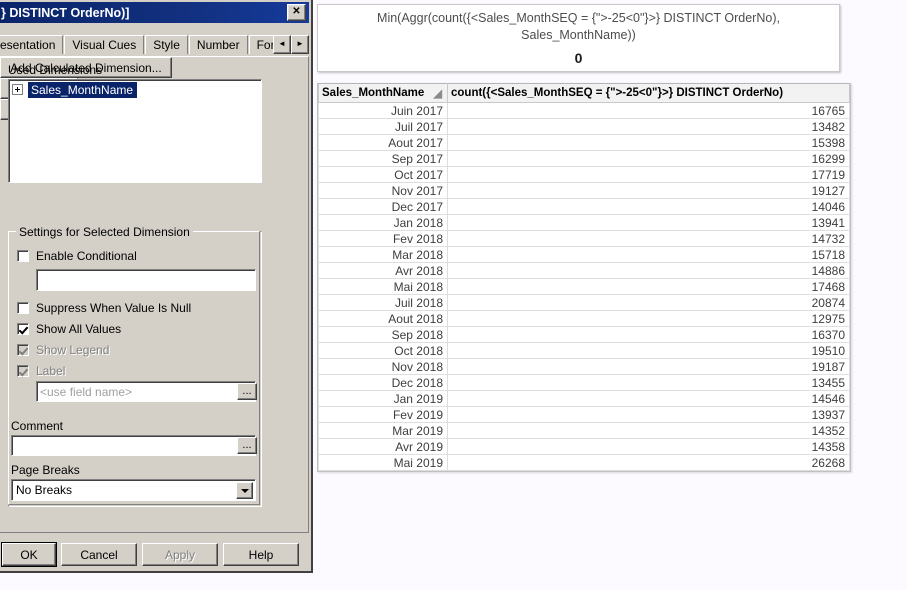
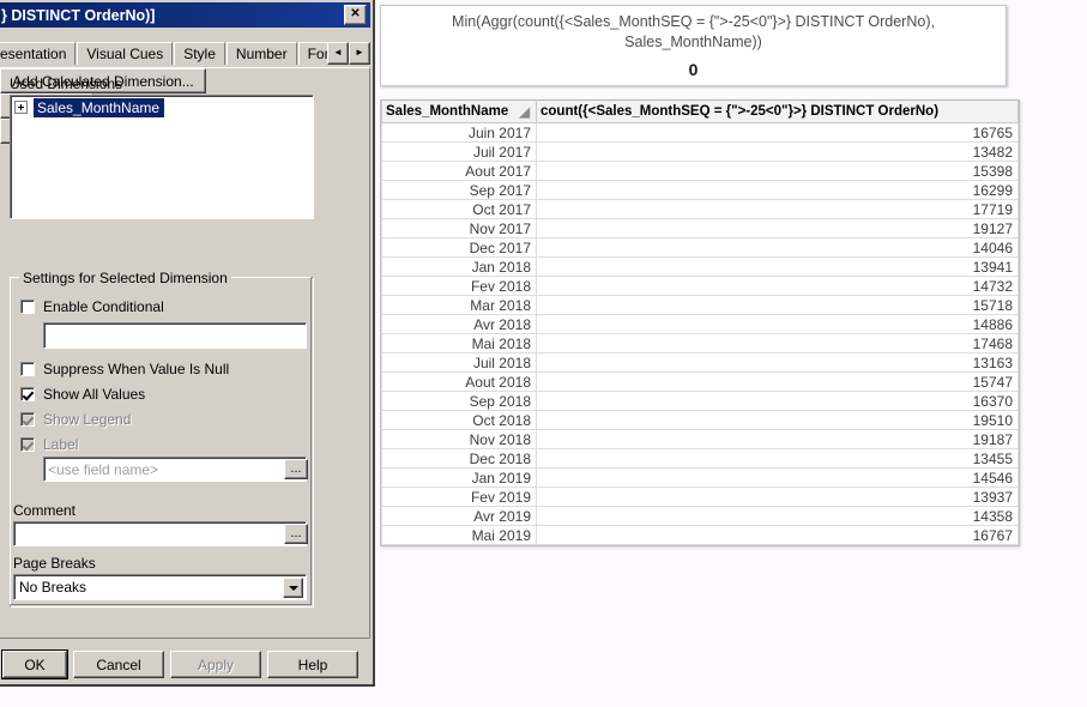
  } DISTINCT OrderNo)]
  ✕
  esentation
  Visual Cues
  Style
  Number
  ◄
  ►
  Used Dimensions
  Sales_MonthName
  Add Calculated Dimension...
  Settings for Selected Dimension
  Enable Conditional
  Suppress When Value Is Null
  Show All Values
  Show Legend
  Label
  <use field name>
  ...
  Comment
  ...
  Page Breaks
  No Breaks
  OK
  Cancel
  Apply
  Help
  Min(Aggr(count({<Sales_MonthSEQ = {">-25<0"}>} DISTINCT OrderNo), Sales_MonthName))
  0
  Sales_MonthName ◢	count({<Sales_MonthSEQ = {">-25<0"}>} DISTINCT OrderNo)
  Juin 2017	16765
  Juil 2017	13482
  Aout 2017	15398
  Sep 2017	16299
  Oct 2017	17719
  Nov 2017	19127
  Dec 2017	14046
  Jan 2018	13941
  Fev 2018	14732
  Mar 2018	15718
  Avr 2018	14886
  Mai 2018	17468
- Juil 2018	20874
+ Juil 2018	13163
- Aout 2018	12975
+ Aout 2018	15747
  Sep 2018	16370
  Oct 2018	19510
  Nov 2018	19187
  Dec 2018	13455
  Jan 2019	14546
  Fev 2019	13937
- Mar 2019	14352
  Avr 2019	14358
- Mai 2019	26268
+ Mai 2019	16767
